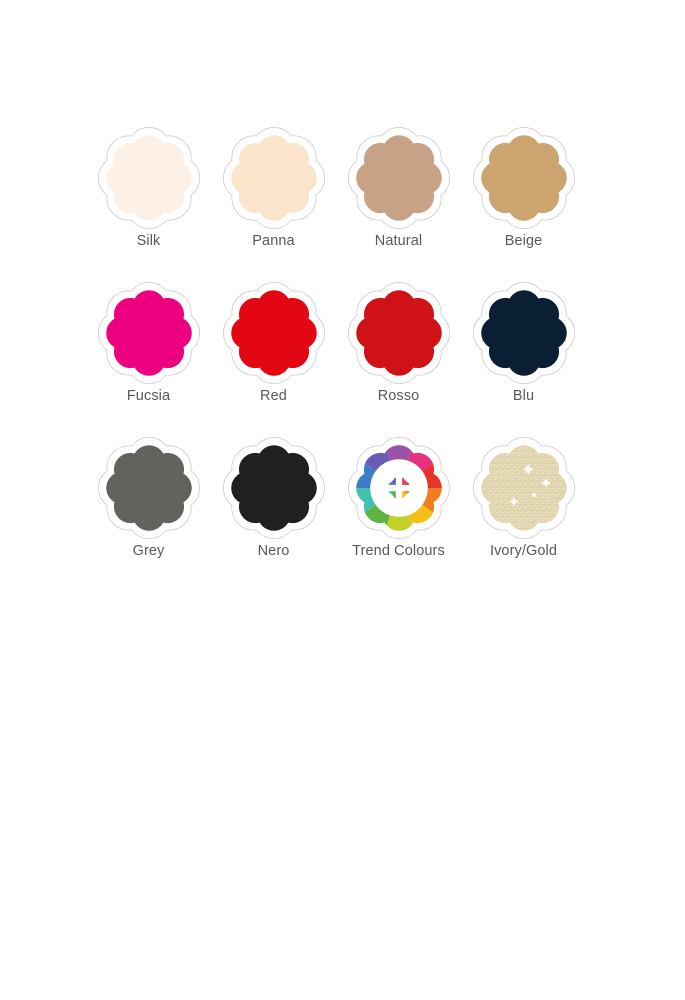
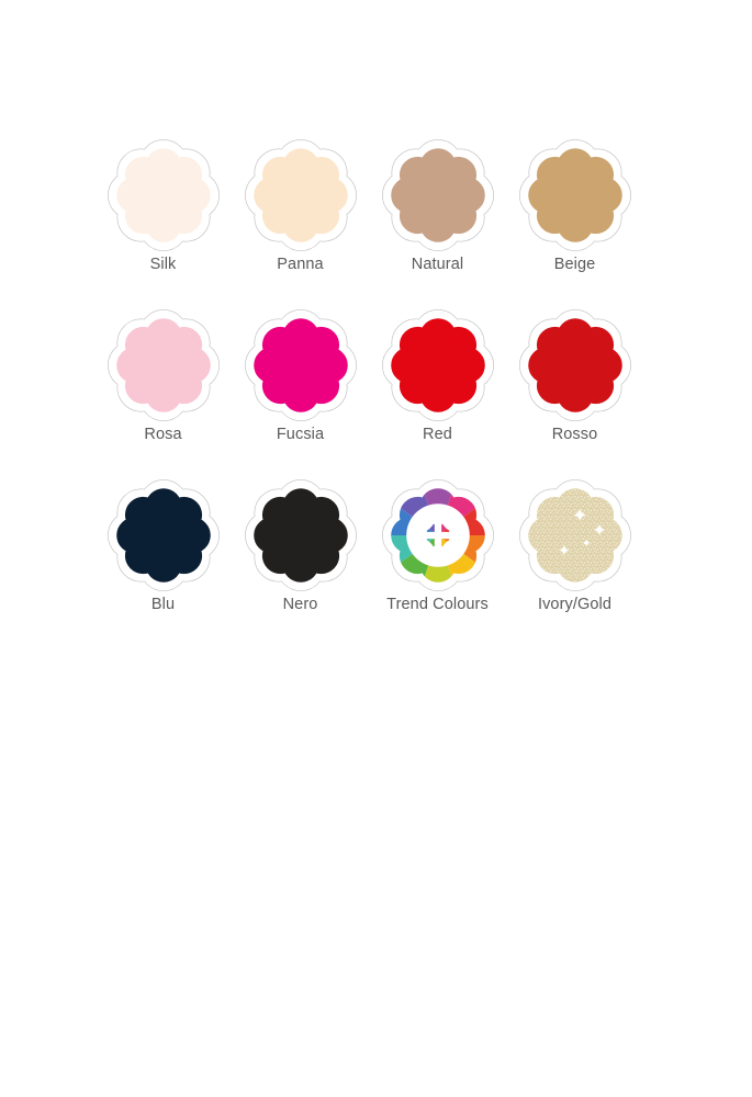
  Silk
  Panna
  Natural
  Beige
+ Rosa
  Fucsia
  Red
  Rosso
  Blu
- Grey
  Nero
  Trend Colours
  Ivory/Gold
